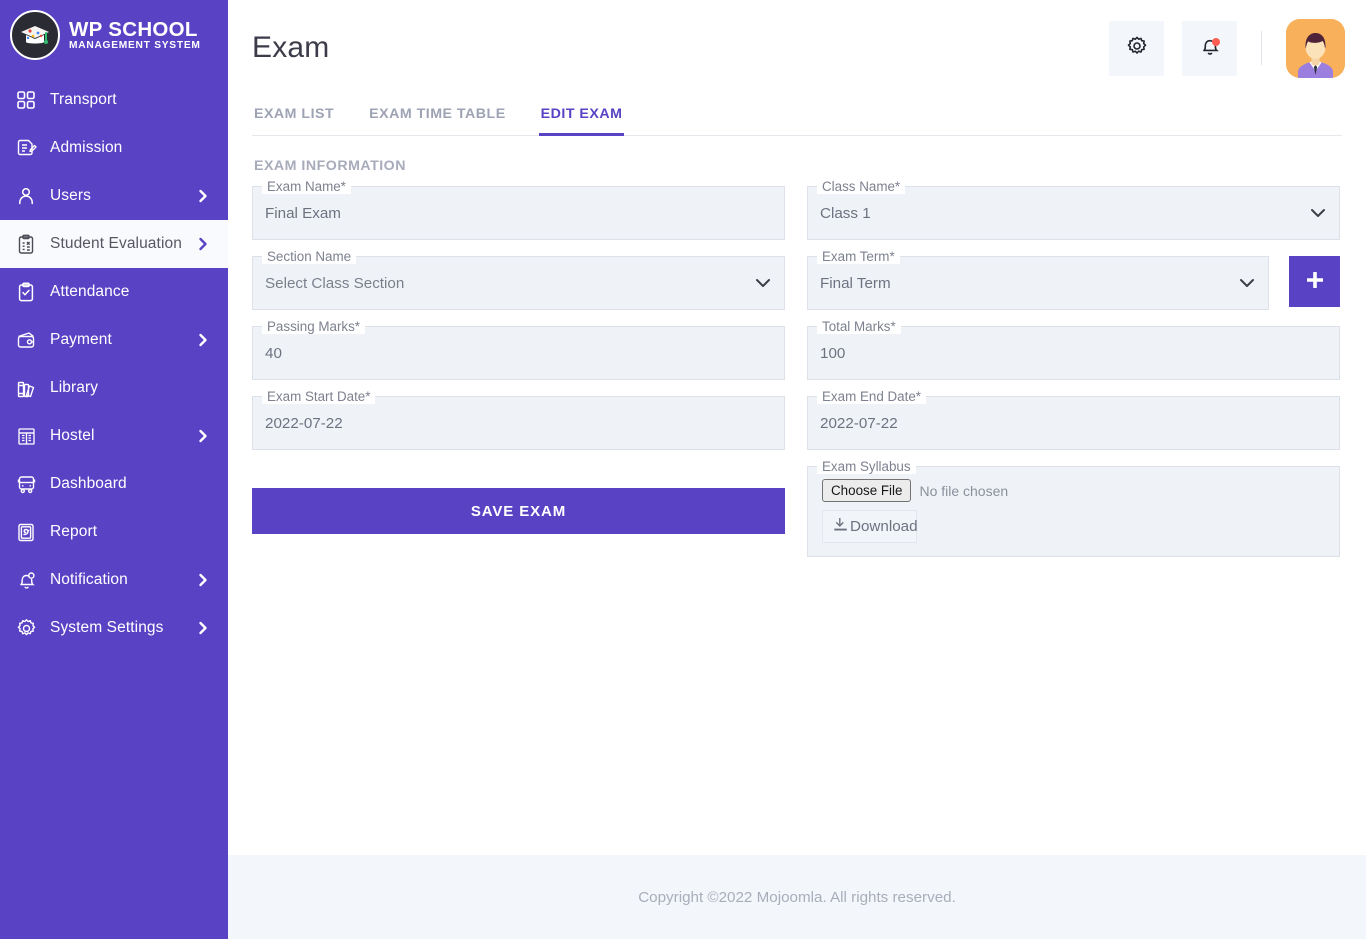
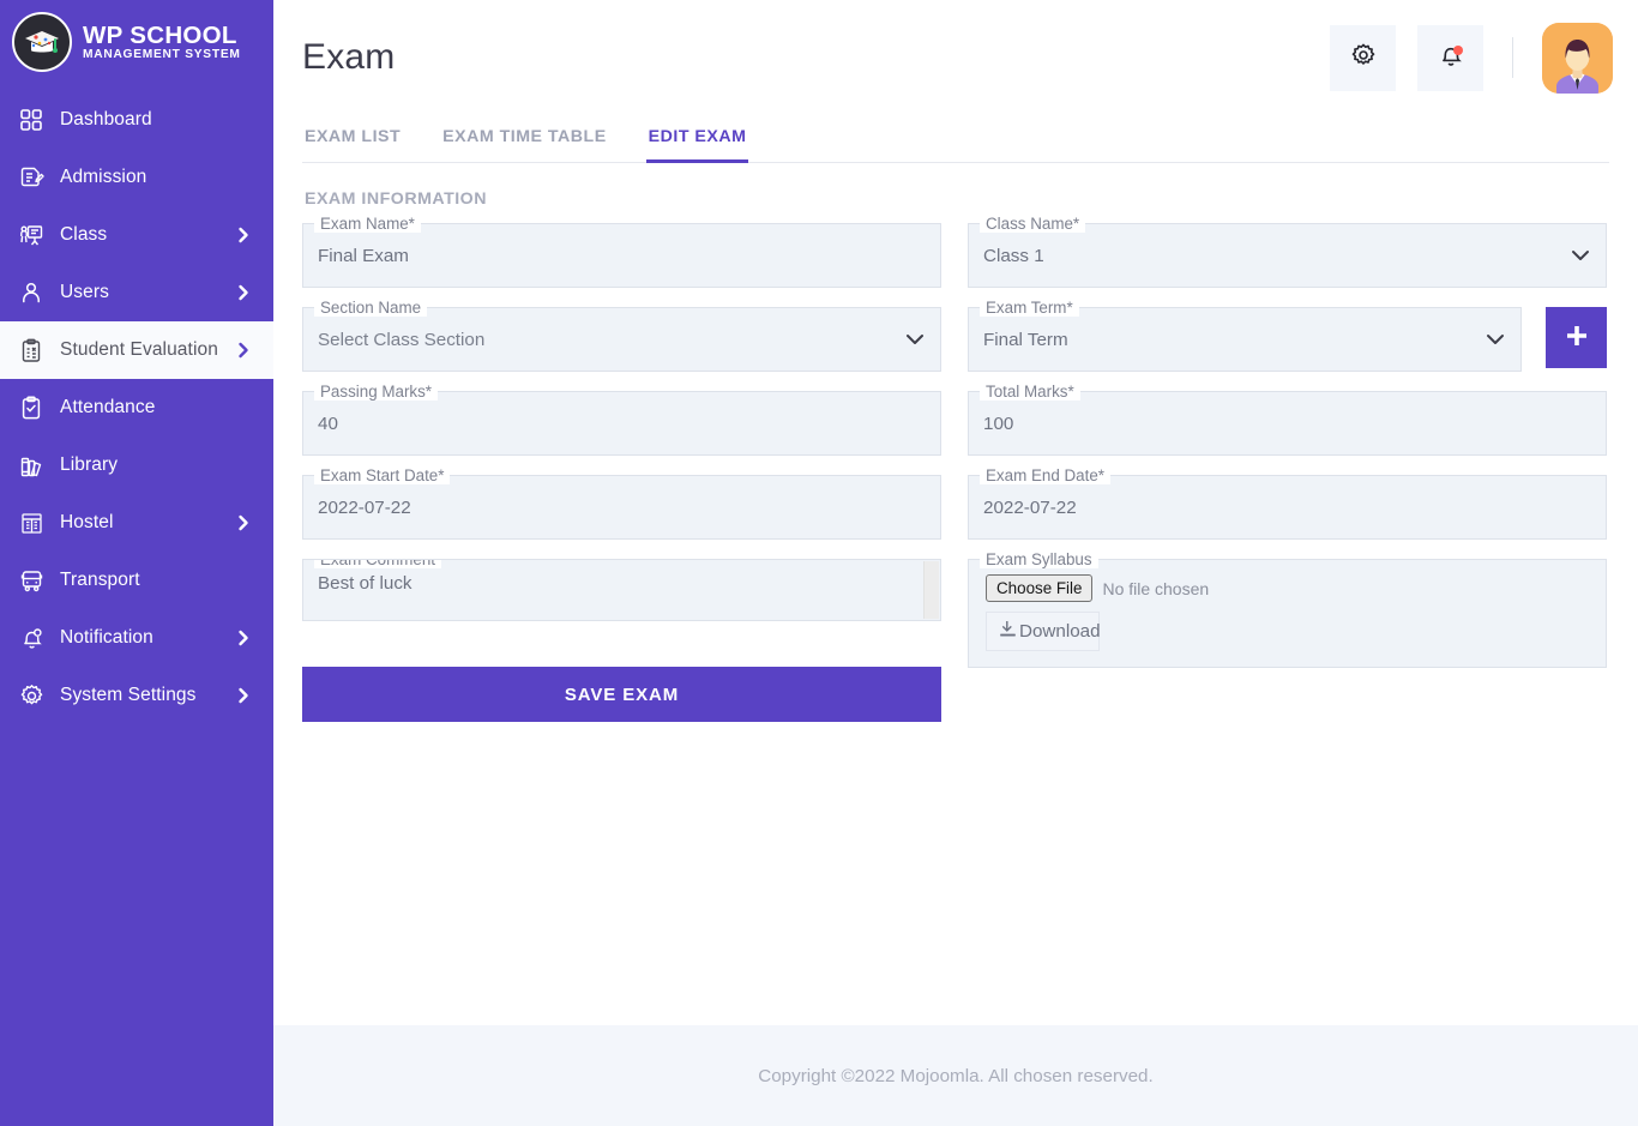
  WP SCHOOL
  MANAGEMENT SYSTEM
- Transport
+ Dashboard
  Admission
+ Class
  Users
  Student Evaluation
  Attendance
- Payment
  Library
  Hostel
- Dashboard
+ Transport
- Report
  Notification
  System Settings
  Exam
  EXAM LIST
  EXAM TIME TABLE
  EDIT EXAM
  EXAM INFORMATION
  Exam Name*
  Final Exam
  Section Name
  Select Class Section
  Passing Marks*
  40
  Exam Start Date*
  2022-07-22
+ Exam Comment
+ Best of luck
  SAVE EXAM
  Class Name*
  Class 1
  Exam Term*
  Final Term
  Total Marks*
  100
  Exam End Date*
  2022-07-22
  Exam Syllabus
  Choose File
  No file chosen
  Download
- Copyright ©2022 Mojoomla. All rights reserved.
+ Copyright ©2022 Mojoomla. All chosen reserved.
